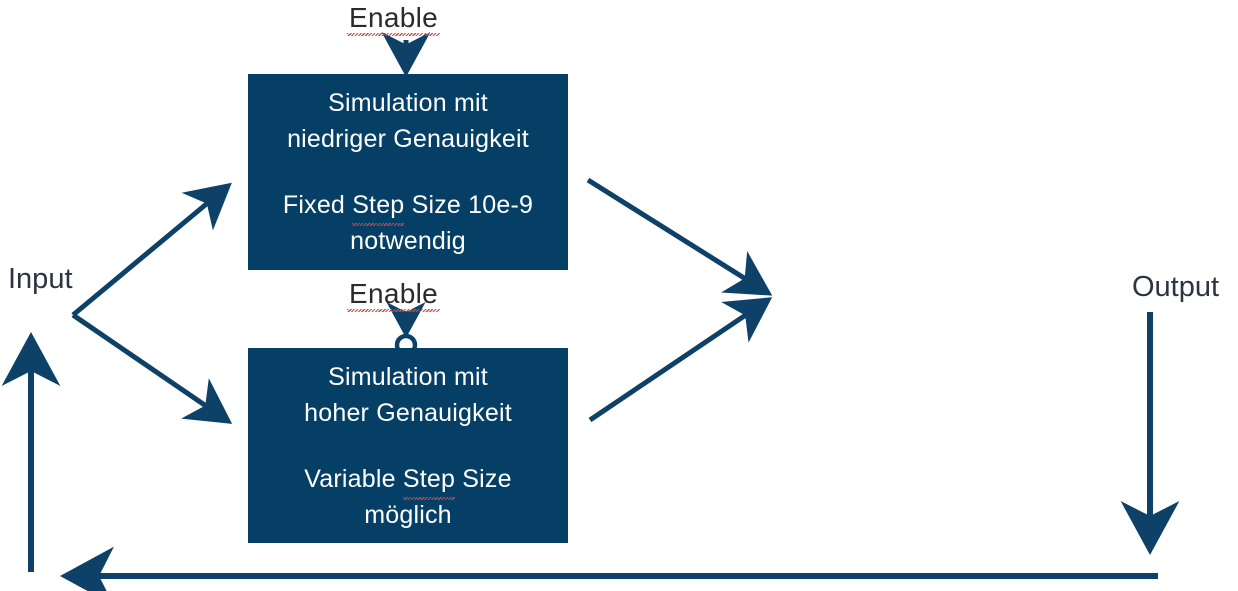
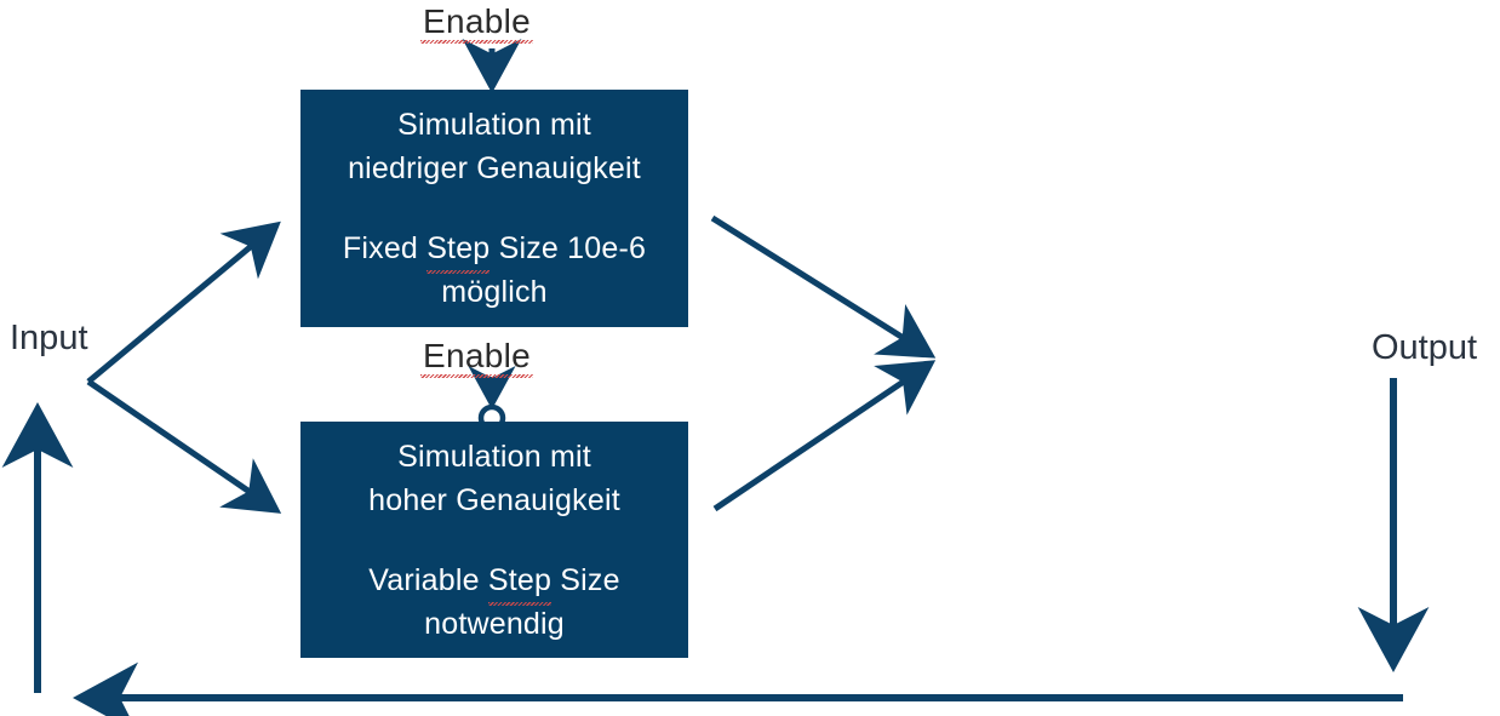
  Simulation mit
  niedriger Genauigkeit
- Fixed Step Size 10e-9
+ Fixed Step Size 10e-6
- notwendig
+ möglich
  Simulation mit
  hoher Genauigkeit
  Variable Step Size
- möglich
+ notwendig
  Enable
  Enable
  Input
  Output
